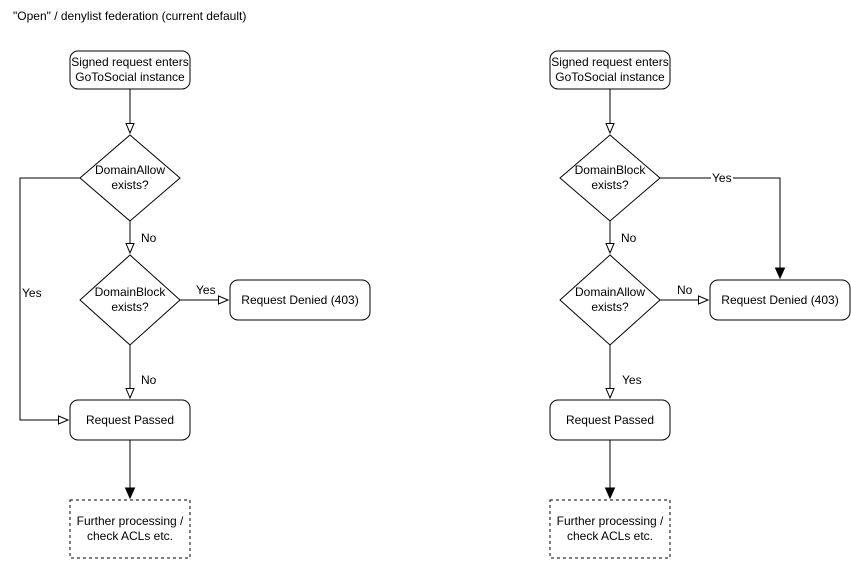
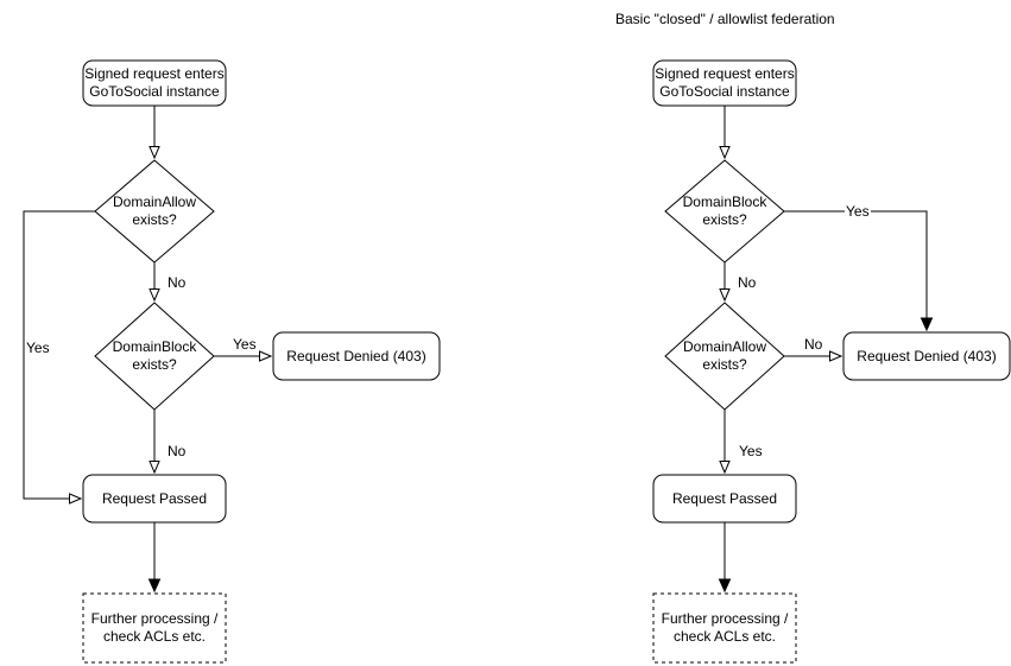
- "Open" / denylist federation (current default)
  Signed request enters
  GoToSocial instance
  DomainAllow
  exists?
  No
  Yes
  DomainBlock
  exists?
  Yes
  No
  Request Denied (403)
  Request Passed
  Further processing /
  check ACLs etc.
+ Basic "closed" / allowlist federation
  Signed request enters
  GoToSocial instance
  DomainBlock
  exists?
  Yes
  No
  DomainAllow
  exists?
  No
  Yes
  Request Denied (403)
  Request Passed
  Further processing /
  check ACLs etc.
